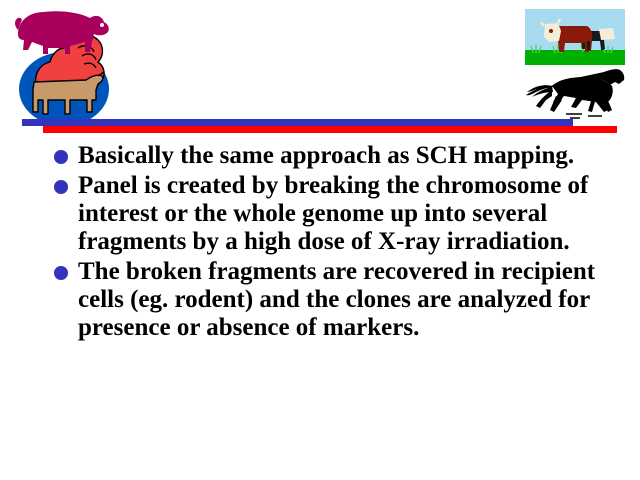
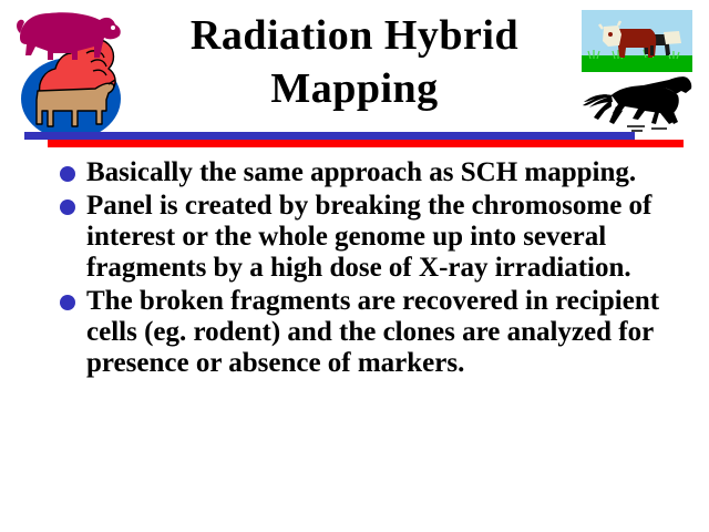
+ Radiation Hybrid
+ Mapping
  Basically the same approach as SCH mapping.
  Panel is created by breaking the chromosome of interest or the whole genome up into several fragments by a high dose of X-ray irradiation.
  The broken fragments are recovered in recipient cells (eg. rodent) and the clones are analyzed for presence or absence of markers.
